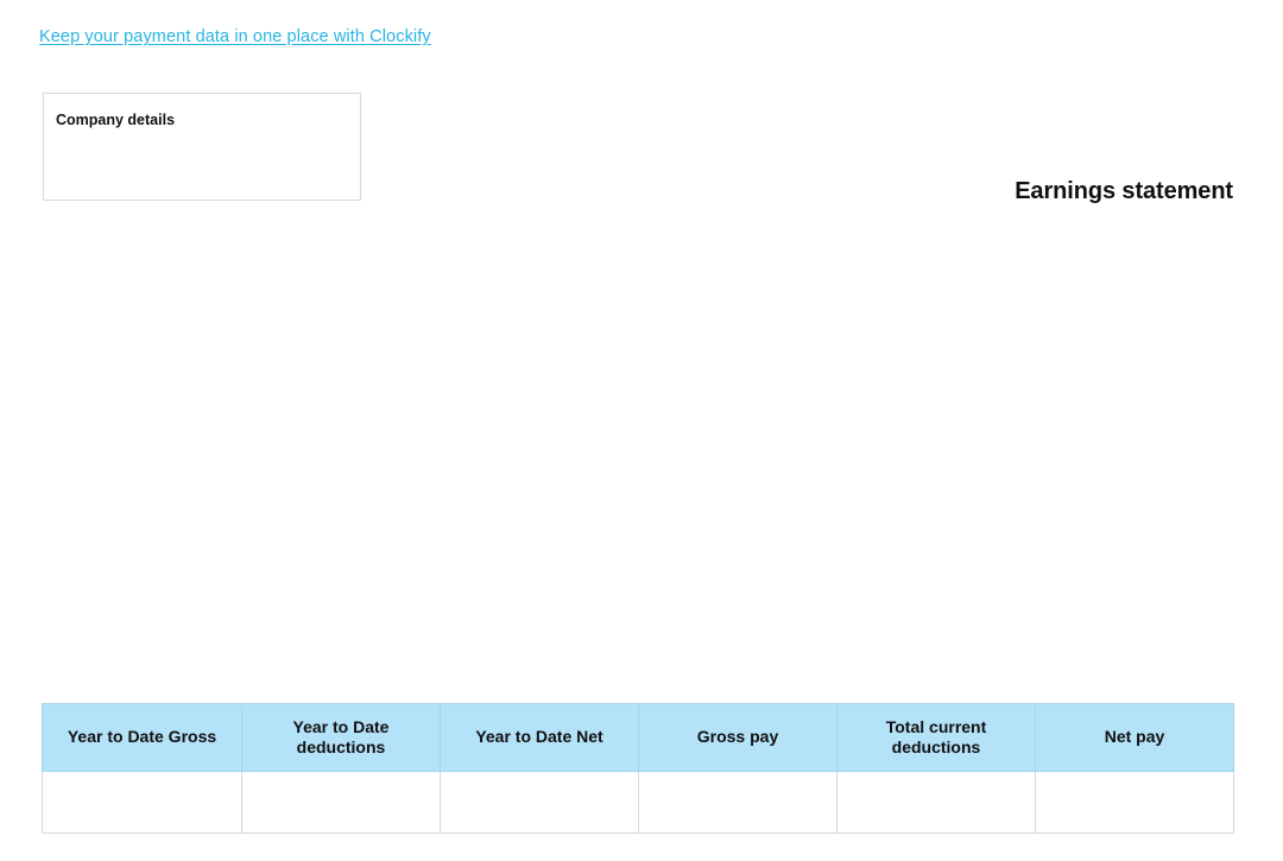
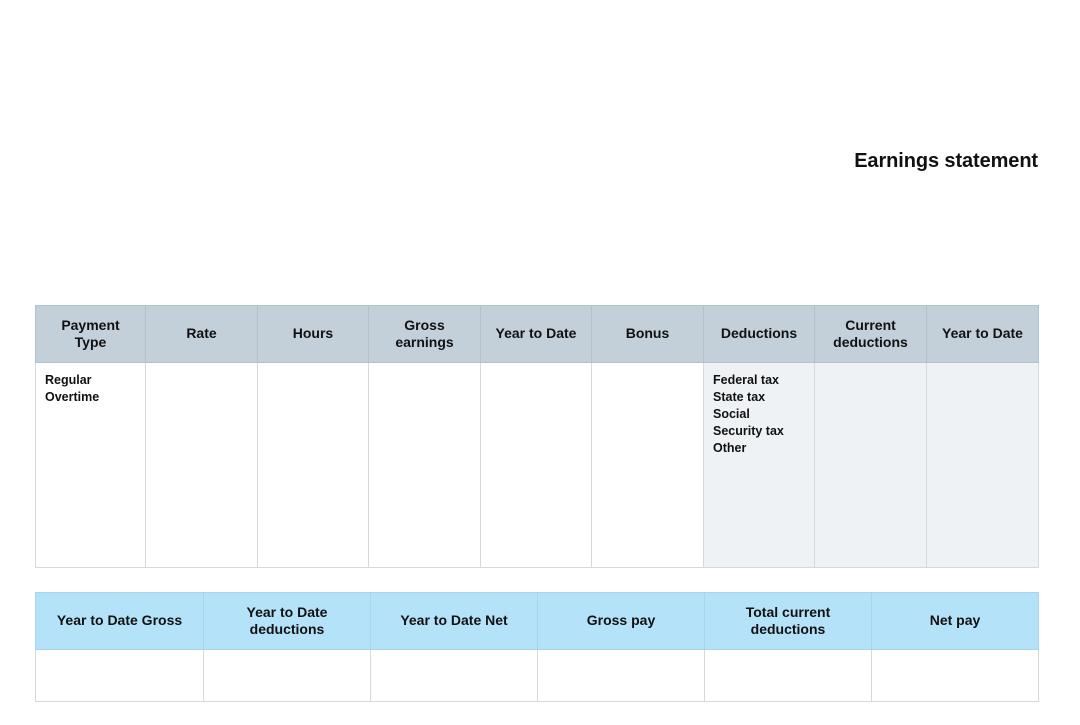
- Keep your payment data in one place with Clockify
- Company details
  Earnings statement
+ Payment Type	Rate	Hours	Gross earnings	Year to Date	Bonus	Deductions	Current deductions	Year to Date
+ Regular Overtime						Federal tax State tax Social Security tax Other
  Year to Date Gross	Year to Date deductions	Year to Date Net	Gross pay	Total current deductions	Net pay
